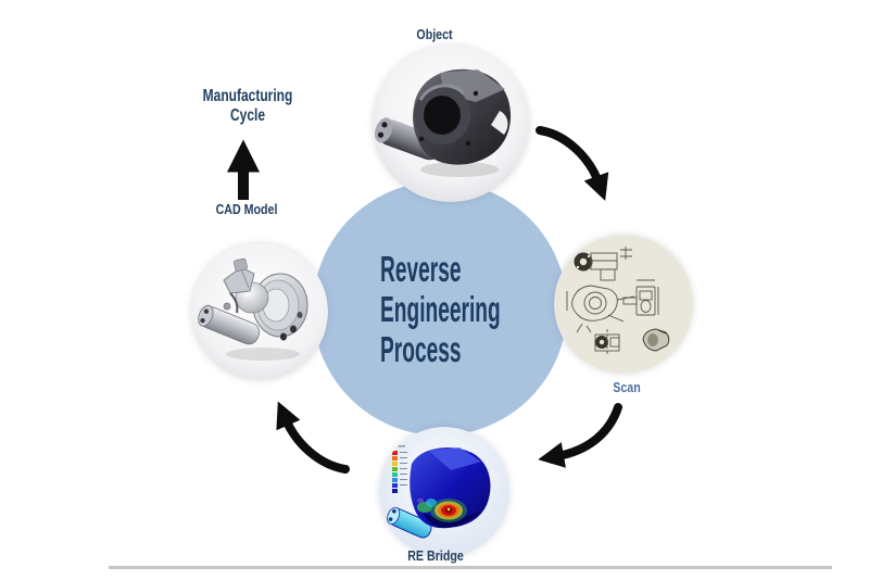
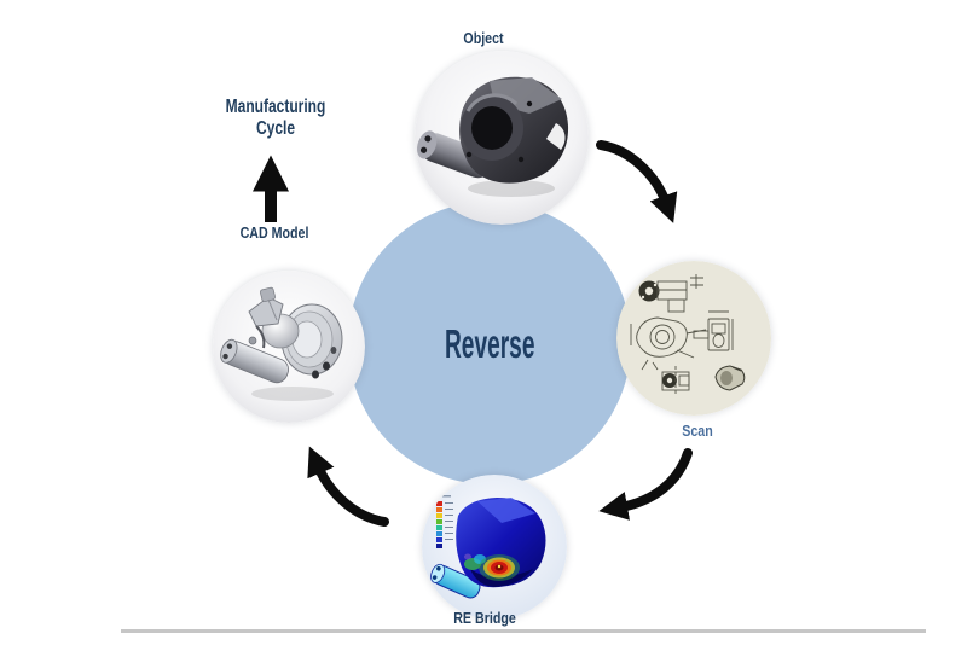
  Reverse
- Engineering
- Process
  Object
  Scan
  RE Bridge
  CAD Model
  Manufacturing
  Cycle
